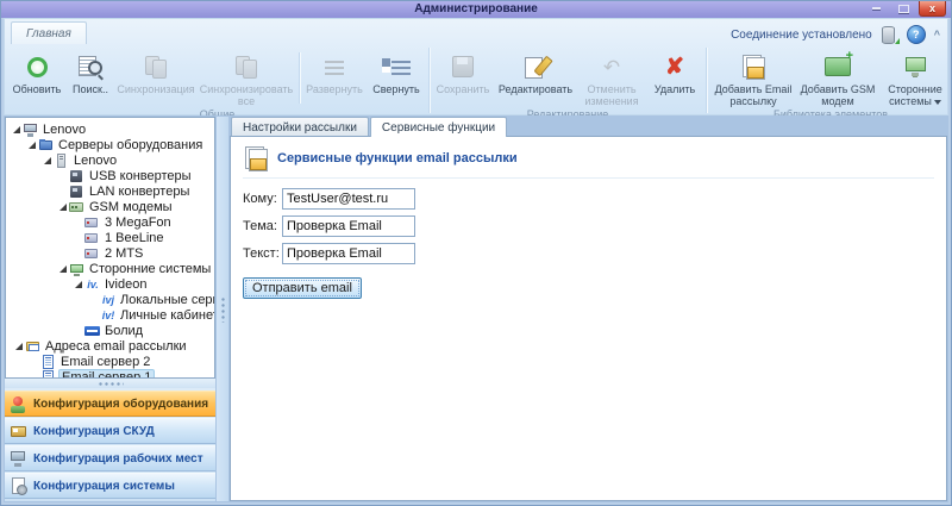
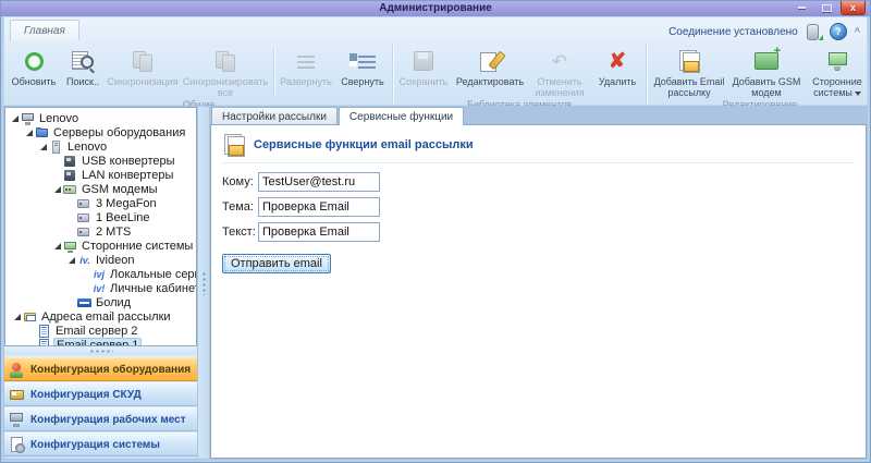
  Администрирование
  x
  Главная
  Соединение установлено
  ?
  ^
  Обновить
  Поиск..
  Синхронизация
  Синхронизировать все
  Развернуть
  Свернуть
  Общие
  Сохранить
  Редактировать
  ↶
  Отменить изменения
  ✘
  Удалить
- Редактирование
+ Библиотека элементов
  Добавить Email рассылку
  Добавить GSM модем
  Сторонние системы
- Библиотека элементов
+ Редактирование
  Lenovo
  Серверы оборудования
  Lenovo
  USB конвертеры
  LAN конвертеры
  GSM модемы
  3 MegaFon
  1 BeeLine
  2 MTS
  Сторонние системы
  iv.
  Ivideon
  ivj
  Локальные сер
  iv!
  Личные кабине
  Болид
  Адреса email рассылки
  Email сервер 2
  Email сервер 1
  Конфигурация оборудования
  Конфигурация СКУД
  Конфигурация рабочих мест
  Конфигурация системы
  Настройки рассылки
  Сервисные функции
  Сервисные функции email рассылки
  Кому:
  TestUser@test.ru
  Тема:
  Проверка Email
  Текст:
  Проверка Email
  Отправить email
